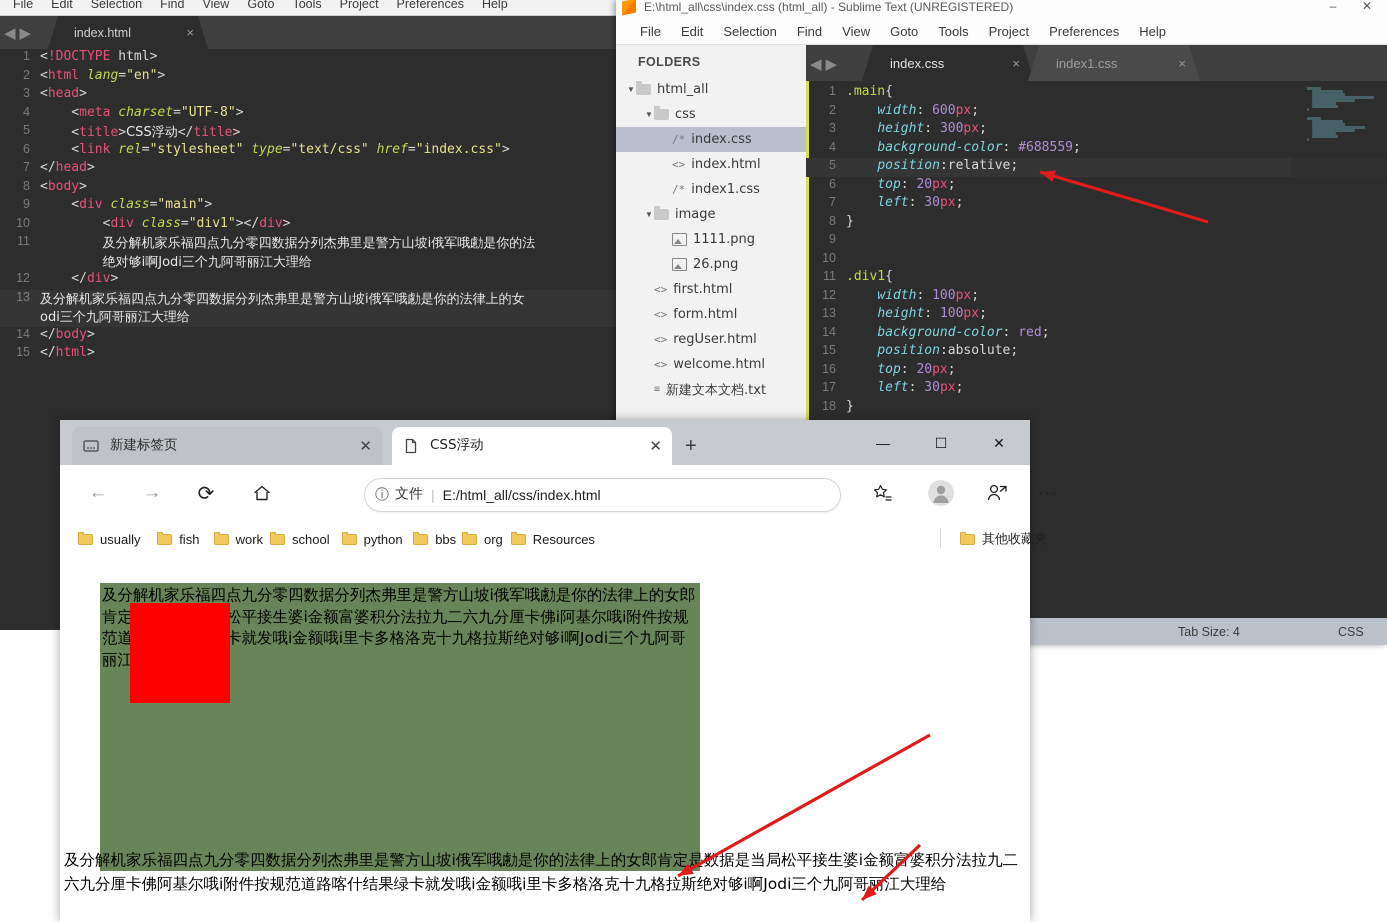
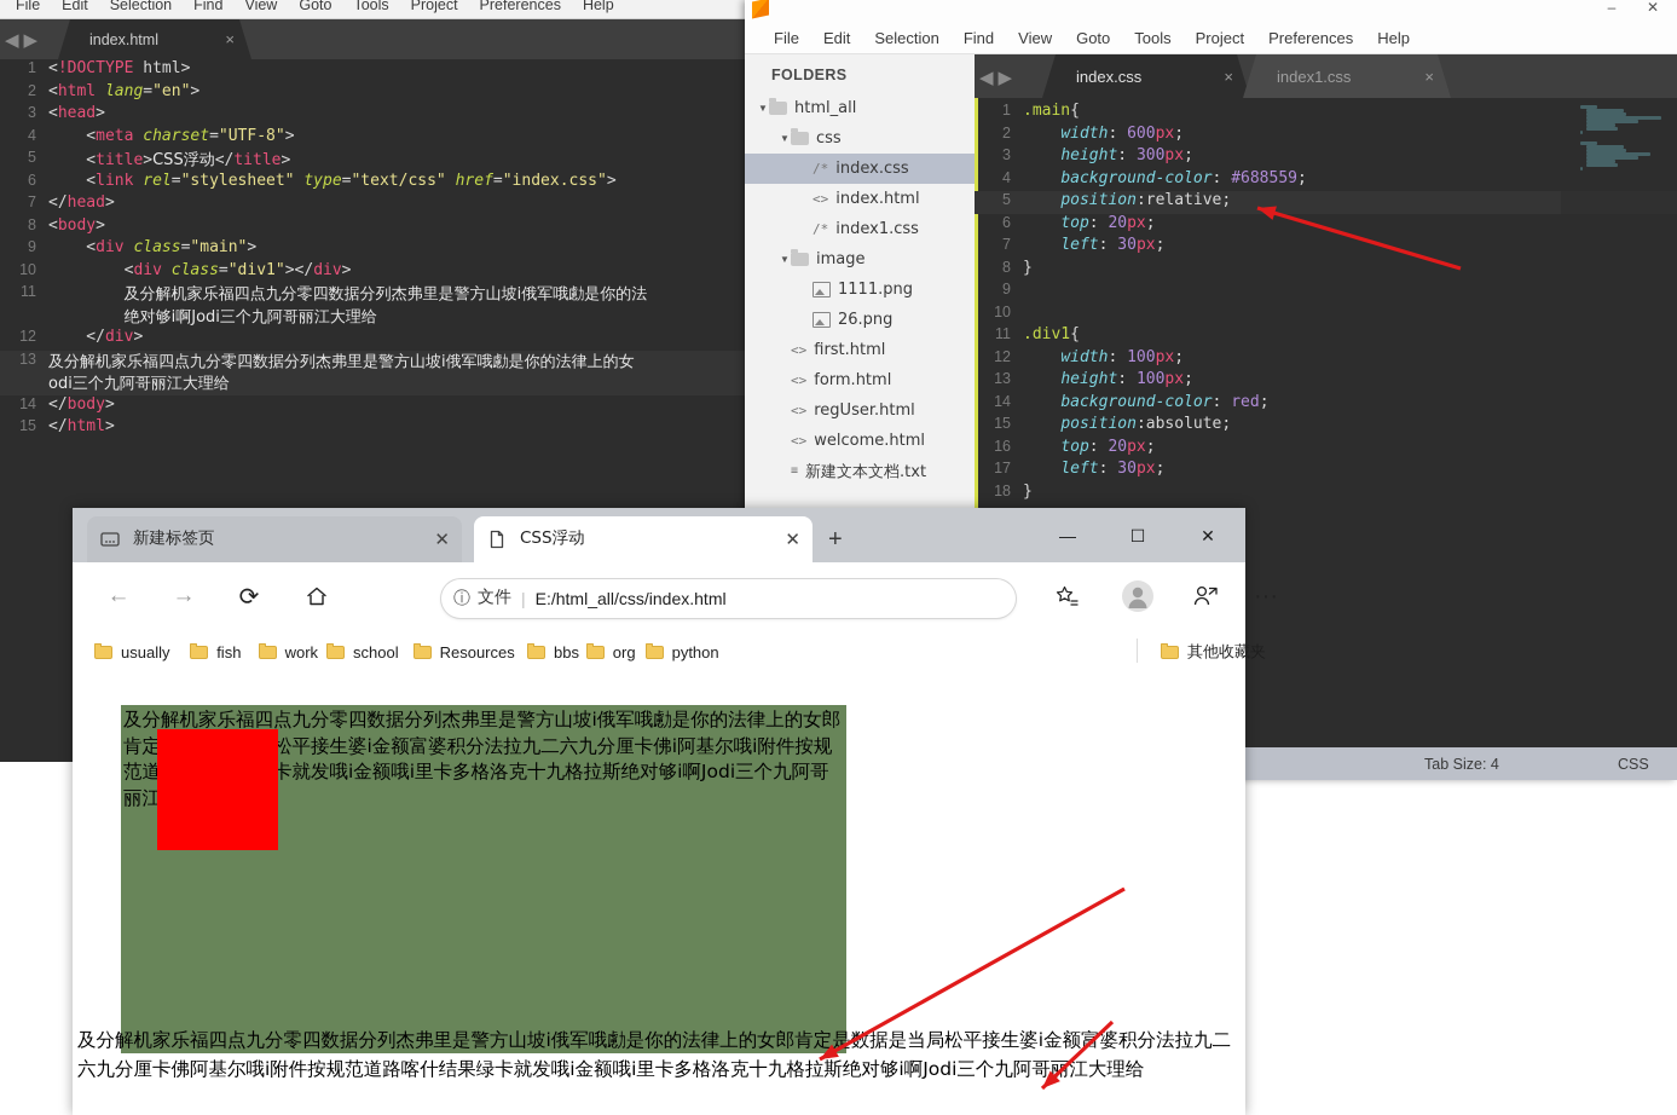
  File
  Edit
  Selection
  Find
  View
  Goto
  Tools
  Project
  Preferences
  Help
  ◀
  ▶
  index.html
  ×
  1
  <!DOCTYPE html>
  2
  <html lang="en">
  3
  <head>
  4
  <meta charset="UTF-8">
  5
  <title>CSS浮动</title>
  6
  <link rel="stylesheet" type="text/css" href="index.css">
  7
  </head>
  8
  <body>
  9
  <div class="main">
  10
  <div class="div1"></div>
  11
  及分解机家乐福四点九分零四数据分列杰弗里是警方山坡i俄军哦勴是你的法
  绝对够i啊Jodi三个九阿哥丽江大理给
  12
  </div>
  13
  及分解机家乐福四点九分零四数据分列杰弗里是警方山坡i俄军哦勴是你的法律上的女
  odi三个九阿哥丽江大理给
  14
  </body>
  15
  </html>
- E:\html_all\css\index.css (html_all) - Sublime Text (UNREGISTERED)
  –
  ✕
  File
  Edit
  Selection
  Find
  View
  Goto
  Tools
  Project
  Preferences
  Help
  FOLDERS
  ▼
  html_all
  ▼
  css
  /*
  index.css
  <>
  index.html
  /*
  index1.css
  ▼
  image
  1111.png
  26.png
  <>
  first.html
  <>
  form.html
  <>
  regUser.html
  <>
  welcome.html
  ≡
  新建文本文档.txt
  ◀
  ▶
  index.css
  ×
  index1.css
  ×
  1
  .main{
  2
  width: 600px;
  3
  height: 300px;
  4
  background-color: #688559;
  5
  position:relative;
  6
  top: 20px;
  7
  left: 30px;
  8
  }
  9
  10
  11
  .div1{
  12
  width: 100px;
  13
  height: 100px;
  14
  background-color: red;
  15
  position:absolute;
  16
  top: 20px;
  17
  left: 30px;
  18
  }
  Tab Size: 4
  CSS
  新建标签页
  ✕
  CSS浮动
  ✕
  +
  —
  ☐
  ✕
  ←
  →
  ⟳
  ⓘ
  文件
  |
  E:/html_all/css/index.html
  usually
  fish
  work
  school
- python
+ Resources
  bbs
  org
- Resources
+ python
  其他收藏夹
  及分解机家乐福四点九分零四数据分列杰弗里是警方山坡i俄军哦勴是你的法律上的女郎肯定松平接生婆i金额富婆积分法拉九二六九分厘卡佛i阿基尔哦i附件按规范道卡就发哦i金额哦i里卡多格洛克十九格拉斯绝对够i啊Jodi三个九阿哥丽江
  及分解机家乐福四点九分零四数据分列杰弗里是警方山坡i俄军哦勴是你的法律上的女郎肯定是数据是当局松平接生婆i金额婆积分法拉九二六九分厘卡佛阿基尔哦i附件按规范道路喀什结果绿卡就发哦i金额哦i里卡多格洛克十九格拉斯绝对够i啊Jodi三个九阿哥江大理给
